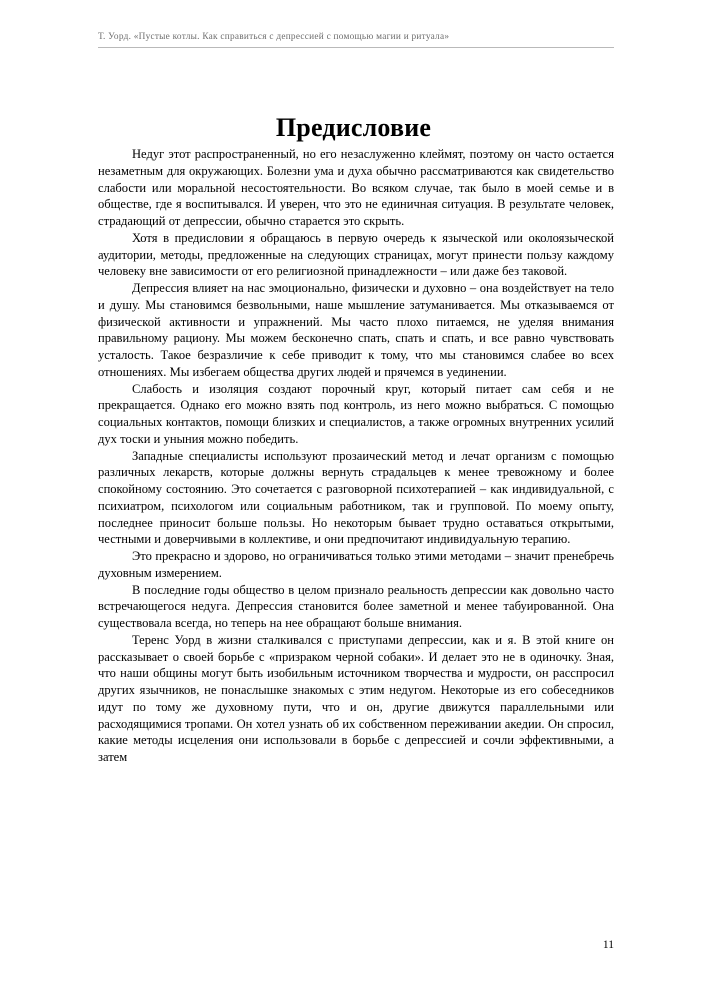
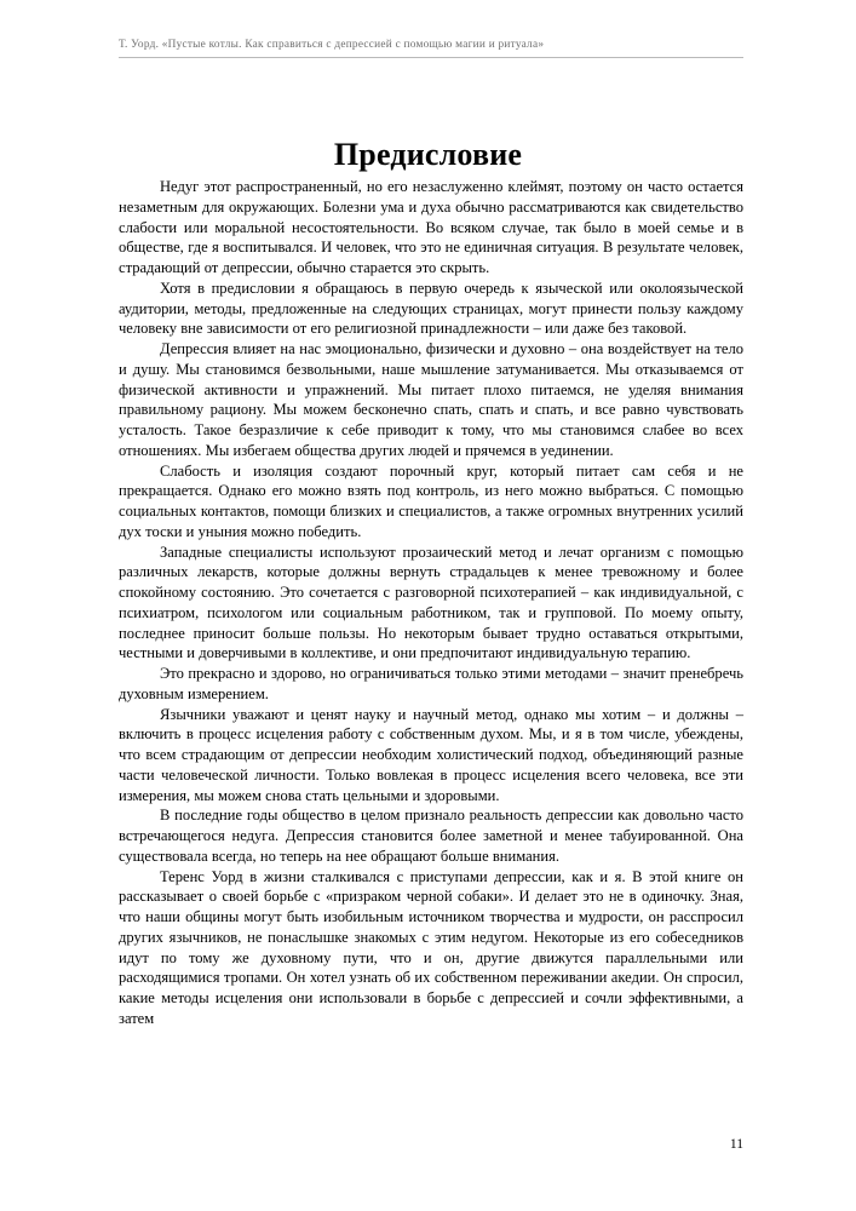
  Т. Уорд. «Пустые котлы. Как справиться с депрессией с помощью магии и ритуала»
  Предисловие
- Недуг этот распространенный, но его незаслуженно клеймят, поэтому он часто остается незаметным для окружающих. Болезни ума и духа обычно рассматриваются как свидетельство слабости или моральной несостоятельности. Во всяком случае, так было в моей семье и в обществе, где я воспитывался. И уверен, что это не единичная ситуация. В результате человек, страдающий от депрессии, обычно старается это скрыть.
+ Недуг этот распространенный, но его незаслуженно клеймят, поэтому он часто остается незаметным для окружающих. Болезни ума и духа обычно рассматриваются как свидетельство слабости или моральной несостоятельности. Во всяком случае, так было в моей семье и в обществе, где я воспитывался. И человек, что это не единичная ситуация. В результате человек, страдающий от депрессии, обычно старается это скрыть.
  Хотя в предисловии я обращаюсь в первую очередь к языческой или околоязыческой аудитории, методы, предложенные на следующих страницах, могут принести пользу каждому человеку вне зависимости от его религиозной принадлежности – или даже без таковой.
- Депрессия влияет на нас эмоционально, физически и духовно – она воздействует на тело и душу. Мы становимся безвольными, наше мышление затуманивается. Мы отказываемся от физической активности и упражнений. Мы часто плохо питаемся, не уделяя внимания правильному рациону. Мы можем бесконечно спать, спать и спать, и все равно чувствовать усталость. Такое безразличие к себе приводит к тому, что мы становимся слабее во всех отношениях. Мы избегаем общества других людей и прячемся в уединении.
+ Депрессия влияет на нас эмоционально, физически и духовно – она воздействует на тело и душу. Мы становимся безвольными, наше мышление затуманивается. Мы отказываемся от физической активности и упражнений. Мы питает плохо питаемся, не уделяя внимания правильному рациону. Мы можем бесконечно спать, спать и спать, и все равно чувствовать усталость. Такое безразличие к себе приводит к тому, что мы становимся слабее во всех отношениях. Мы избегаем общества других людей и прячемся в уединении.
  Слабость и изоляция создают порочный круг, который питает сам себя и не прекращается. Однако его можно взять под контроль, из него можно выбраться. С помощью социальных контактов, помощи близких и специалистов, а также огромных внутренних усилий дух тоски и уныния можно победить.
  Западные специалисты используют прозаический метод и лечат организм с помощью различных лекарств, которые должны вернуть страдальцев к менее тревожному и более спокойному состоянию. Это сочетается с разговорной психотерапией – как индивидуальной, с психиатром, психологом или социальным работником, так и групповой. По моему опыту, последнее приносит больше пользы. Но некоторым бывает трудно оставаться открытыми, честными и доверчивыми в коллективе, и они предпочитают индивидуальную терапию.
  Это прекрасно и здорово, но ограничиваться только этими методами – значит пренебречь духовным измерением.
+ Язычники уважают и ценят науку и научный метод, однако мы хотим – и должны – включить в процесс исцеления работу с собственным духом. Мы, и я в том числе, убеждены, что всем страдающим от депрессии необходим холистический подход, объединяющий разные части человеческой личности. Только вовлекая в процесс исцеления всего человека, все эти измерения, мы можем снова стать цельными и здоровыми.
  В последние годы общество в целом признало реальность депрессии как довольно часто встречающегося недуга. Депрессия становится более заметной и менее табуированной. Она существовала всегда, но теперь на нее обращают больше внимания.
  Теренс Уорд в жизни сталкивался с приступами депрессии, как и я. В этой книге он рассказывает о своей борьбе с «призраком черной собаки». И делает это не в одиночку. Зная, что наши общины могут быть изобильным источником творчества и мудрости, он расспросил других язычников, не понаслышке знакомых с этим недугом. Некоторые из его собеседников идут по тому же духовному пути, что и он, другие движутся параллельными или расходящимися тропами. Он хотел узнать об их собственном переживании акедии. Он спросил, какие методы исцеления они использовали в борьбе с депрессией и сочли эффективными, а затем
  11
